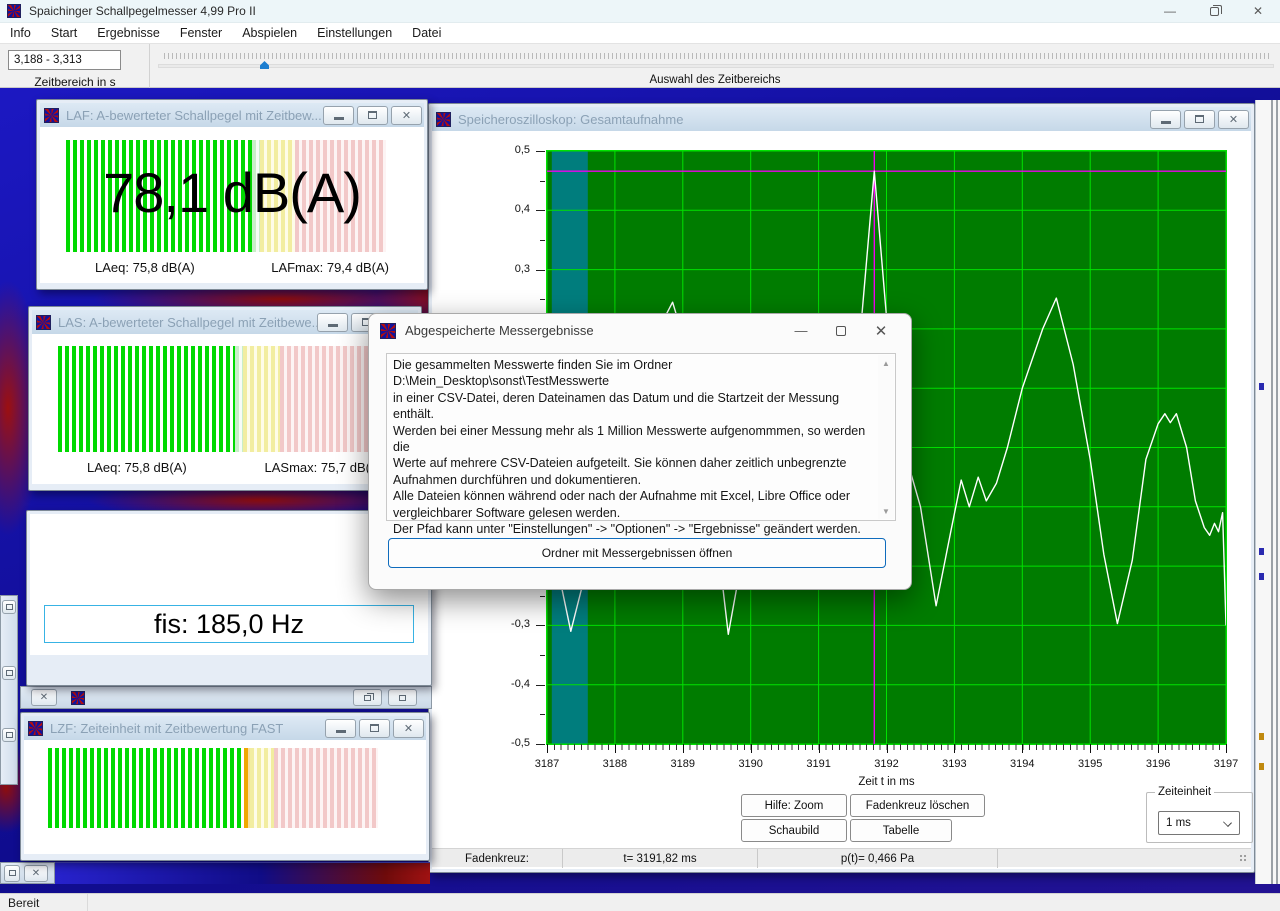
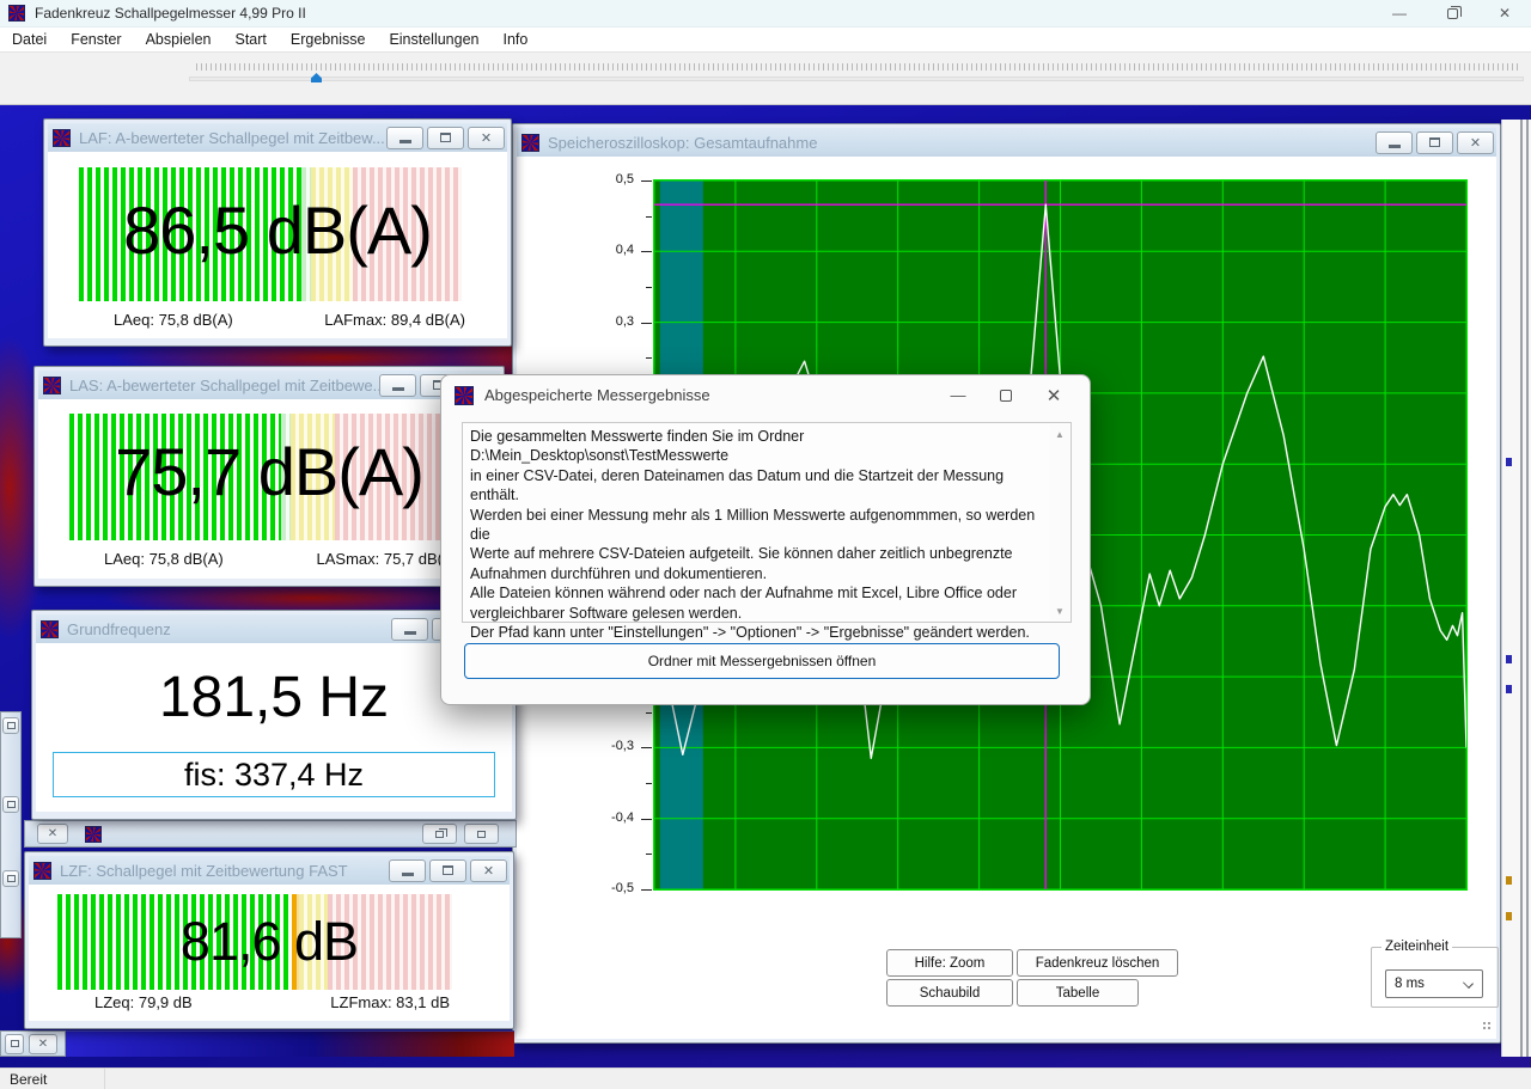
- Spaichinger Schallpegelmesser 4,99 Pro II
+ Fadenkreuz Schallpegelmesser 4,99 Pro II
  —
  ✕
- Info
+ Datei
- Start
+ Fenster
- Ergebnisse
+ Abspielen
- Fenster
+ Start
- Abspielen
+ Ergebnisse
  Einstellungen
- Datei
+ Info
- 3,188 - 3,313
- Zeitbereich in s
- Auswahl des Zeitbereichs
  Speicheroszilloskop: Gesamtaufnahme
  ✕
  0,5
  0,4
  0,3
  -0,3
  -0,4
  -0,5
- 3187
- 3188
- 3189
- 3190
- 3191
- 3192
- 3193
- 3194
- 3195
- 3196
- 3197
- Zeit t in ms
  Hilfe: Zoom
  Fadenkreuz löschen
  Schaubild
  Tabelle
  Zeiteinheit
- 1 ms
+ 8 ms
- Fadenkreuz:
- t= 3191,82 ms
- p(t)= 0,466 Pa
  LAF: A-bewerteter Schallpegel mit Zeitbew...
  ✕
- 78,1 dB(A)
+ 86,5 dB(A)
  LAeq: 75,8 dB(A)
- LAFmax: 79,4 dB(A)
+ LAFmax: 89,4 dB(A)
  LAS: A-bewerteter Schallpegel mit Zeitbewe.
+ 75,7 dB(A)
  LAeq: 75,8 dB(A)
  LASmax: 75,7 dB
+ Grundfrequenz
+ 181,5 Hz
- fis: 185,0 Hz
+ fis: 337,4 Hz
  ✕
- LZF: Zeiteinheit mit Zeitbewertung FAST
+ LZF: Schallpegel mit Zeitbewertung FAST
  ✕
+ 81,6 dB
+ LZeq: 79,9 dB
+ LZFmax: 83,1 dB
  ✕
  Abgespeicherte Messergebnisse
  —
  ✕
  Die gesammelten Messwerte finden Sie im Ordner
  D:\Mein_Desktop\sonst\TestMesswerte
  in einer CSV-Datei, deren Dateinamen das Datum und die Startzeit der Messung enthält.
  Werden bei einer Messung mehr als 1 Million Messwerte aufgenommmen, so werden die
  Werte auf mehrere CSV-Dateien aufgeteilt. Sie können daher zeitlich unbegrenzte
  Aufnahmen durchführen und dokumentieren.
  Alle Dateien können während oder nach der Aufnahme mit Excel, Libre Office oder
  vergleichbarer Software gelesen werden.
  Der Pfad kann unter "Einstellungen" -> "Optionen" -> "Ergebnisse" geändert werden.
  ▲
  ▼
  Ordner mit Messergebnissen öffnen
  Bereit
